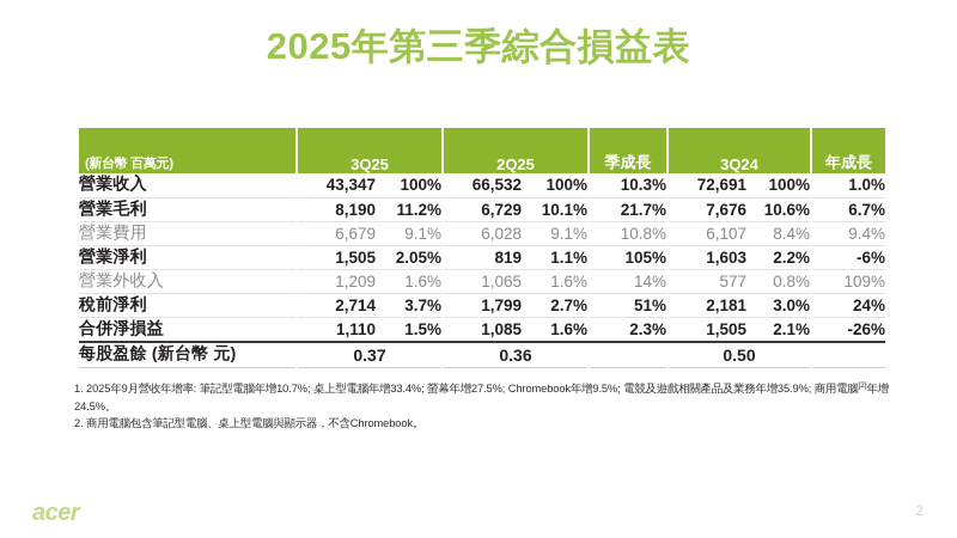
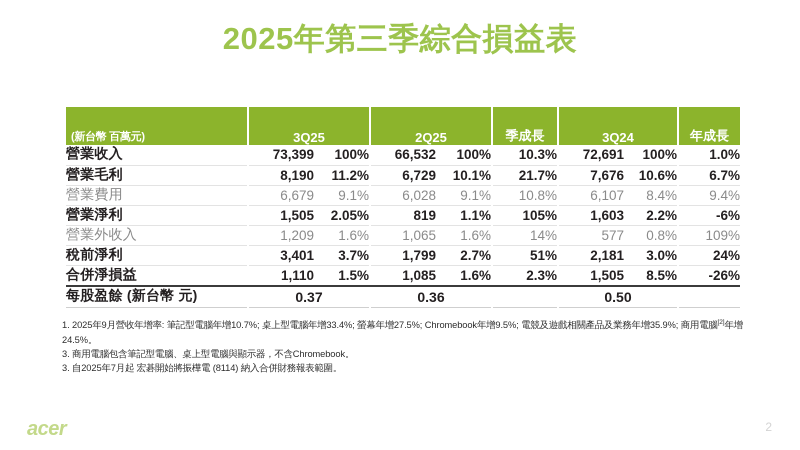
  2025年第三季綜合損益表
  (新台幣 百萬元)	3Q25	2Q25	季成長	3Q24	年成長
- 營業收入	43,347	100%	66,532	100%	10.3%	72,691	100%	1.0%
+ 營業收入	73,399	100%	66,532	100%	10.3%	72,691	100%	1.0%
  營業毛利	8,190	11.2%	6,729	10.1%	21.7%	7,676	10.6%	6.7%
  營業費用	6,679	9.1%	6,028	9.1%	10.8%	6,107	8.4%	9.4%
  營業淨利	1,505	2.05%	819	1.1%	105%	1,603	2.2%	-6%
  營業外收入	1,209	1.6%	1,065	1.6%	14%	577	0.8%	109%
- 稅前淨利	2,714	3.7%	1,799	2.7%	51%	2,181	3.0%	24%
+ 稅前淨利	3,401	3.7%	1,799	2.7%	51%	2,181	3.0%	24%
- 合併淨損益	1,110	1.5%	1,085	1.6%	2.3%	1,505	2.1%	-26%
+ 合併淨損益	1,110	1.5%	1,085	1.6%	2.3%	1,505	8.5%	-26%
  每股盈餘 (新台幣 元)	0.37	0.36		0.50
  1. 2025年9月營收年增率: 筆記型電腦年增10.7%; 桌上型電腦年增33.4%; 螢幕年增27.5%; Chromebook年增9.5%; 電競及遊戲相關產品及業務年增35.9%; 商用電腦 年增24.5%。
- 2. 商用電腦包含筆記型電腦、桌上型電腦與顯示器，不含Chromebook。
+ 3. 商用電腦包含筆記型電腦、桌上型電腦與顯示器，不含Chromebook。
+ 3. 自2025年7月起 宏碁開始將振樺電 (8114) 納入合併財務報表範圍。
  acer
  2
